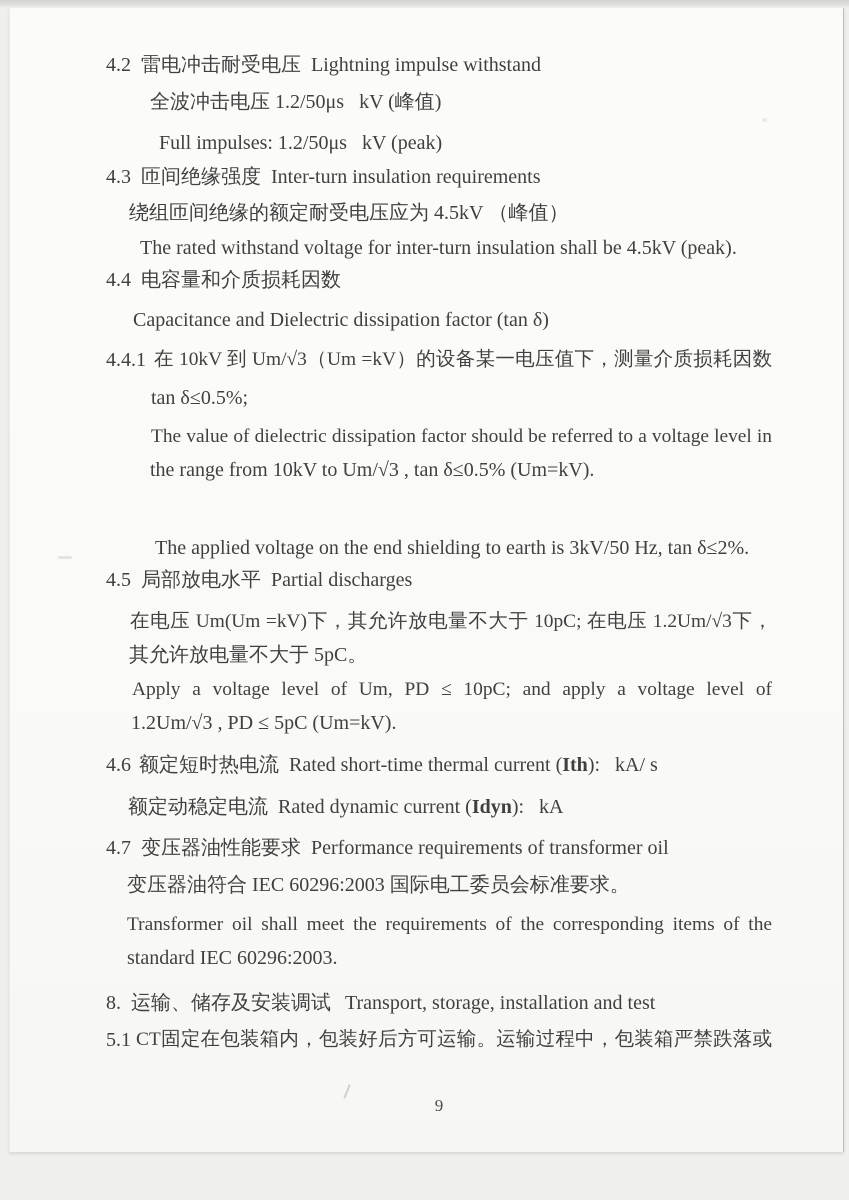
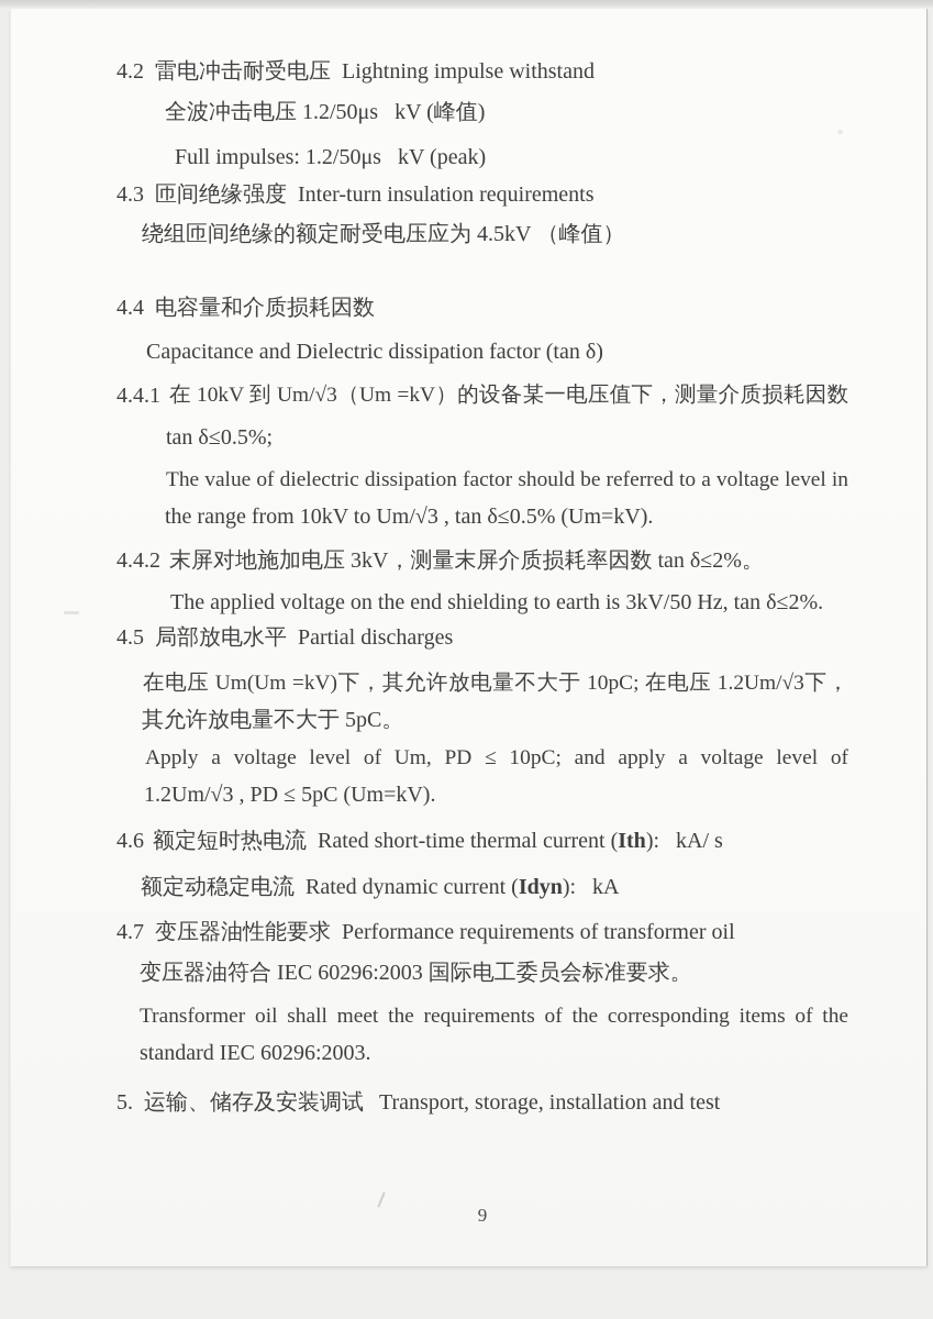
  4.2 雷电冲击耐受电压 Lightning impulse withstand
  全波冲击电压 1.2/50μs kV (峰值)
  Full impulses: 1.2/50μs kV (peak)
  4.3 匝间绝缘强度 Inter-turn insulation requirements
  绕组匝间绝缘的额定耐受电压应为 4.5kV （峰值）
- The rated withstand voltage for inter-turn insulation shall be 4.5kV (peak).
  4.4 电容量和介质损耗因数
  Capacitance and Dielectric dissipation factor (tan δ)
  4.4.1
  在 10kV 到 Um/√3（Um =kV）的设备某一电压值下，测量介质损耗因数
  tan δ≤0.5%;
  The value of dielectric dissipation factor should be referred to a voltage level in
  the range from 10kV to Um/√3 , tan δ≤0.5% (Um=kV).
+ 4.4.2
+ 末屏对地施加电压 3kV，测量末屏介质损耗率因数 tan δ≤2%。
  The applied voltage on the end shielding to earth is 3kV/50 Hz, tan δ≤2%.
  4.5 局部放电水平 Partial discharges
  在电压 Um(Um =kV)下，其允许放电量不大于 10pC; 在电压 1.2Um/√3下，
  其允许放电量不大于 5pC。
  Apply a voltage level of Um, PD ≤ 10pC; and apply a voltage level of
  1.2Um/√3 , PD ≤ 5pC (Um=kV).
  4.6 额定短时热电流 Rated short-time thermal current (Ith): kA/ s
  额定动稳定电流 Rated dynamic current (Idyn): kA
  4.7 变压器油性能要求 Performance requirements of transformer oil
  变压器油符合 IEC 60296:2003 国际电工委员会标准要求。
  Transformer oil shall meet the requirements of the corresponding items of the
  standard IEC 60296:2003.
- 8. 运输、储存及安装调试 Transport, storage, installation and test
+ 5. 运输、储存及安装调试 Transport, storage, installation and test
- 5.1
- CT固定在包装箱内，包装好后方可运输。运输过程中，包装箱严禁跌落或
  9
